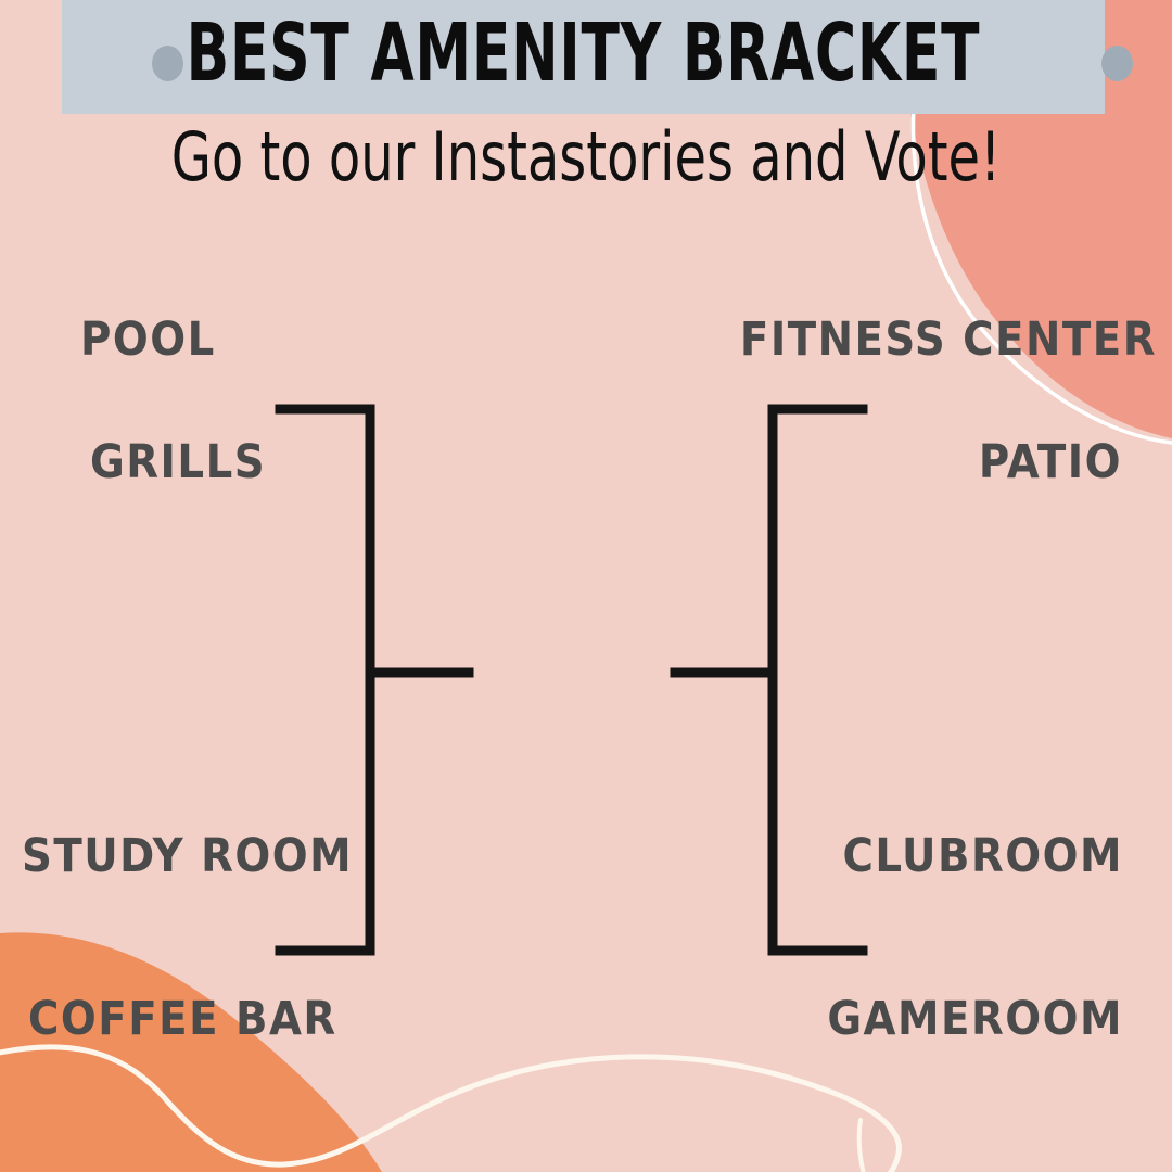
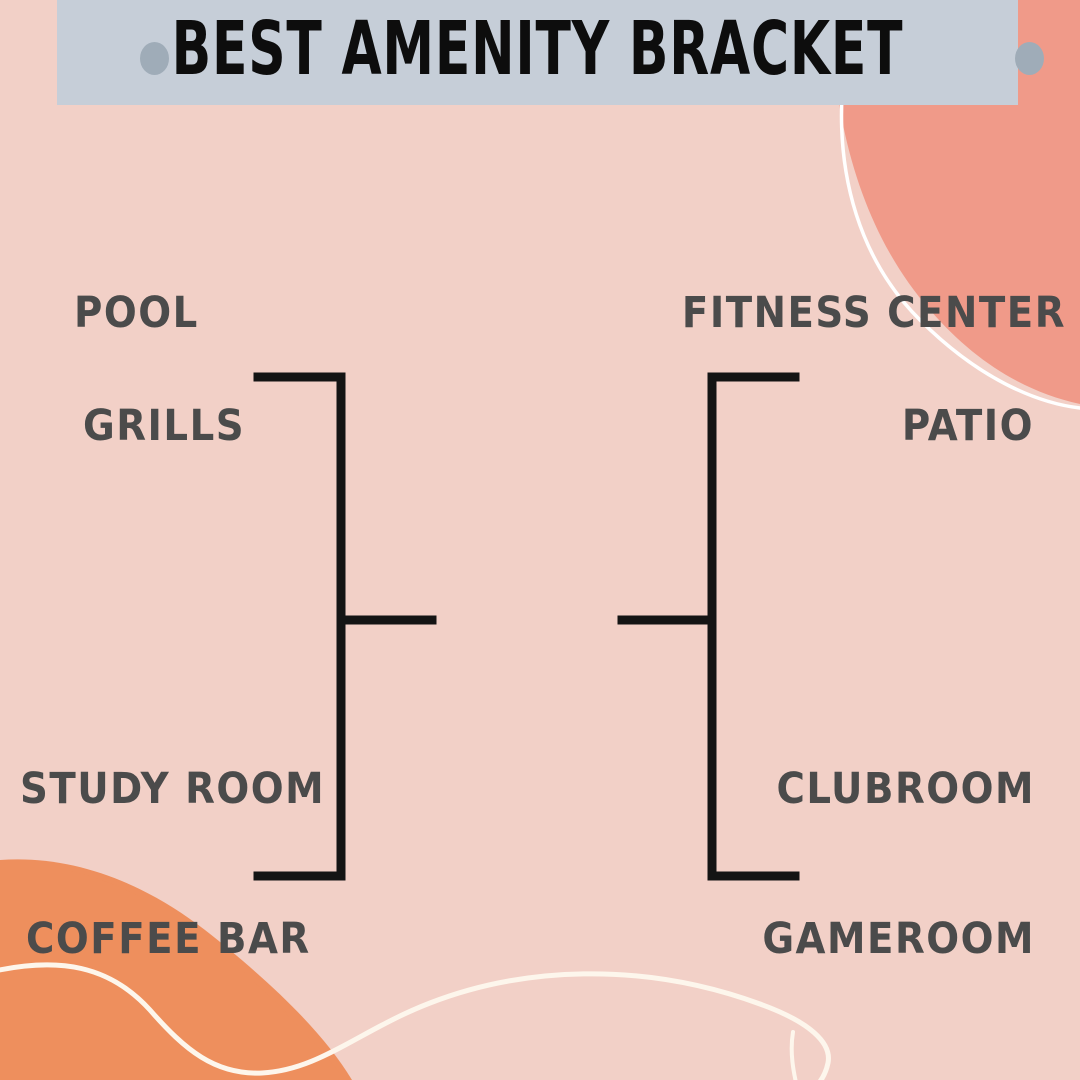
  BEST AMENITY BRACKET
- Go to our Instastories and Vote!
  POOL
  GRILLS
  STUDY ROOM
  COFFEE BAR
  FITNESS CENTER
  PATIO
  CLUBROOM
  GAMEROOM
